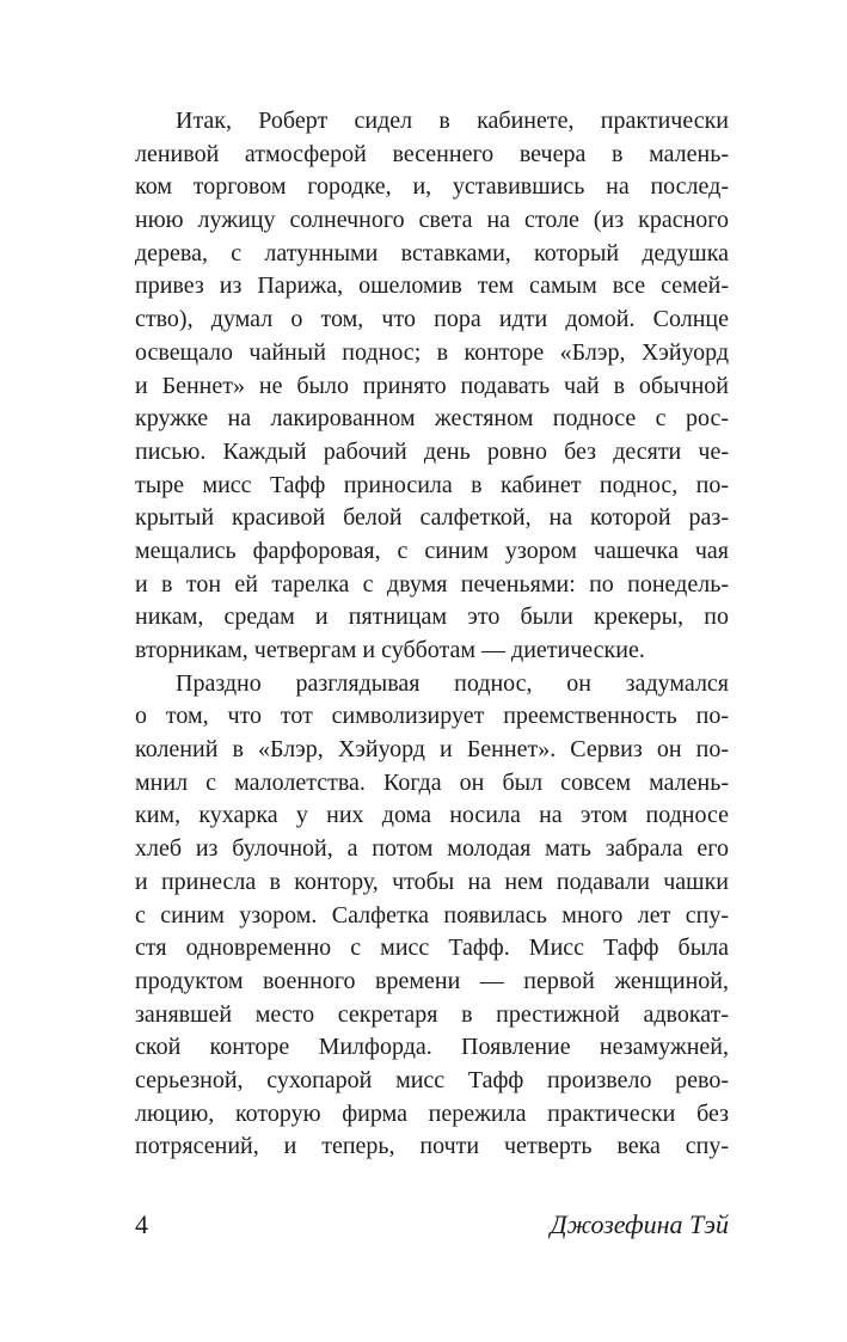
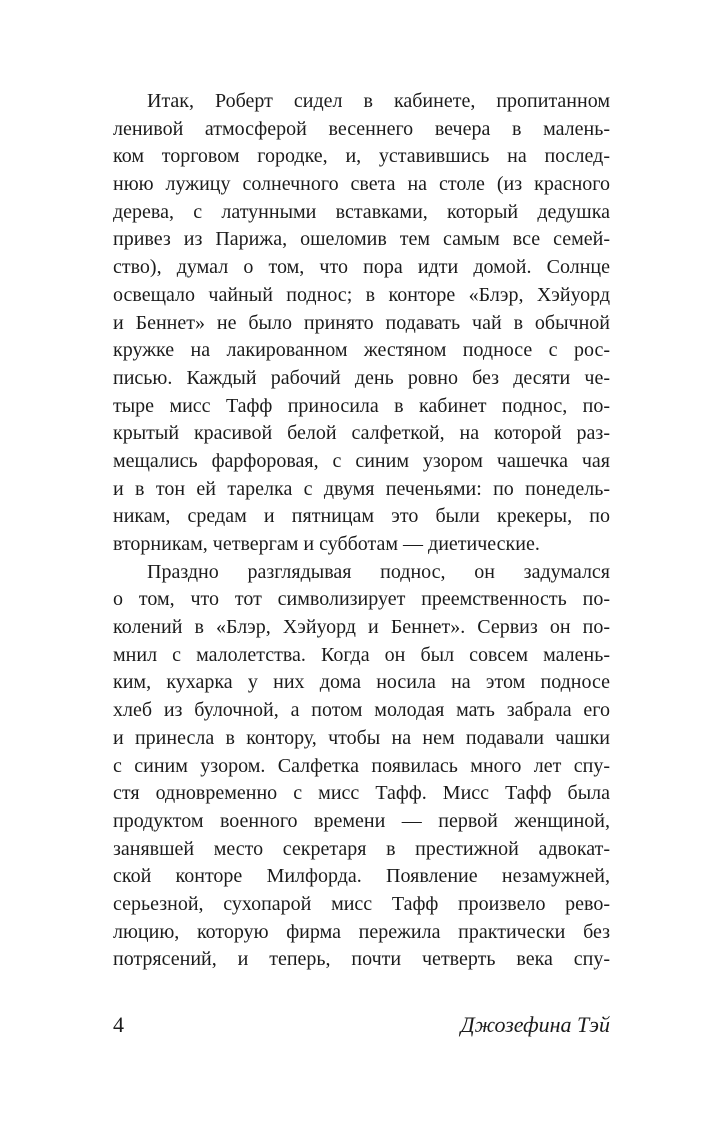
- Итак, Роберт сидел в кабинете, практически
+ Итак, Роберт сидел в кабинете, пропитанном
  ленивой атмосферой весеннего вечера в малень-
  ком торговом городке, и, уставившись на послед-
  нюю лужицу солнечного света на столе (из красного
  дерева, с латунными вставками, который дедушка
  привез из Парижа, ошеломив тем самым все семей-
  ство), думал о том, что пора идти домой. Солнце
  освещало чайный поднос; в конторе «Блэр, Хэйуорд
  и Беннет» не было принято подавать чай в обычной
  кружке на лакированном жестяном подносе с рос-
  писью. Каждый рабочий день ровно без десяти че-
  тыре мисс Тафф приносила в кабинет поднос, по-
  крытый красивой белой салфеткой, на которой раз-
  мещались фарфоровая, с синим узором чашечка чая
  и в тон ей тарелка с двумя печеньями: по понедель-
  никам, средам и пятницам это были крекеры, по
  вторникам, четвергам и субботам — диетические.
  Праздно разглядывая поднос, он задумался
  о том, что тот символизирует преемственность по-
  колений в «Блэр, Хэйуорд и Беннет». Сервиз он по-
  мнил с малолетства. Когда он был совсем малень-
  ким, кухарка у них дома носила на этом подносе
  хлеб из булочной, а потом молодая мать забрала его
  и принесла в контору, чтобы на нем подавали чашки
  с синим узором. Салфетка появилась много лет спу-
  стя одновременно с мисс Тафф. Мисс Тафф была
  продуктом военного времени — первой женщиной,
  занявшей место секретаря в престижной адвокат-
  ской конторе Милфорда. Появление незамужней,
  серьезной, сухопарой мисс Тафф произвело рево-
  люцию, которую фирма пережила практически без
  потрясений, и теперь, почти четверть века спу-
  4
  Джозефина Тэй
